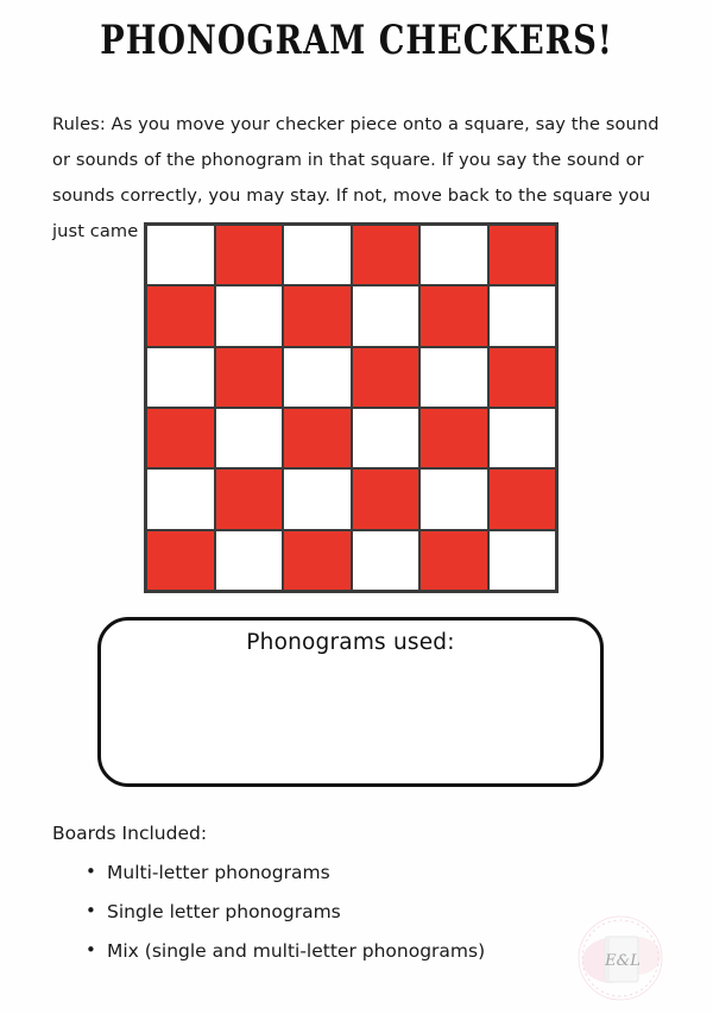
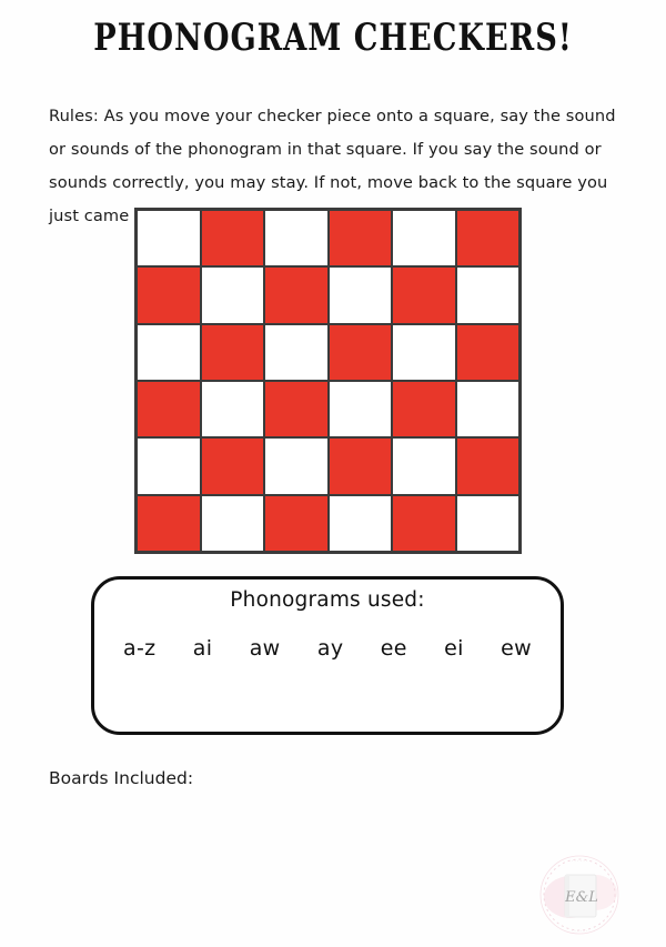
  PHONOGRAM CHECKERS!
  Rules: As you move your checker piece onto a square, say the sound or sounds of the phonogram in that square. If you say the sound or sounds correctly, you may stay. If not, move back to the square you just came
  Phonograms used:
+ a-z
+ ai
+ aw
+ ay
+ ee
+ ei
+ ew
  Boards Included:
- Multi-letter phonograms
- Single letter phonograms
- Mix (single and multi-letter phonograms)
  E&L
